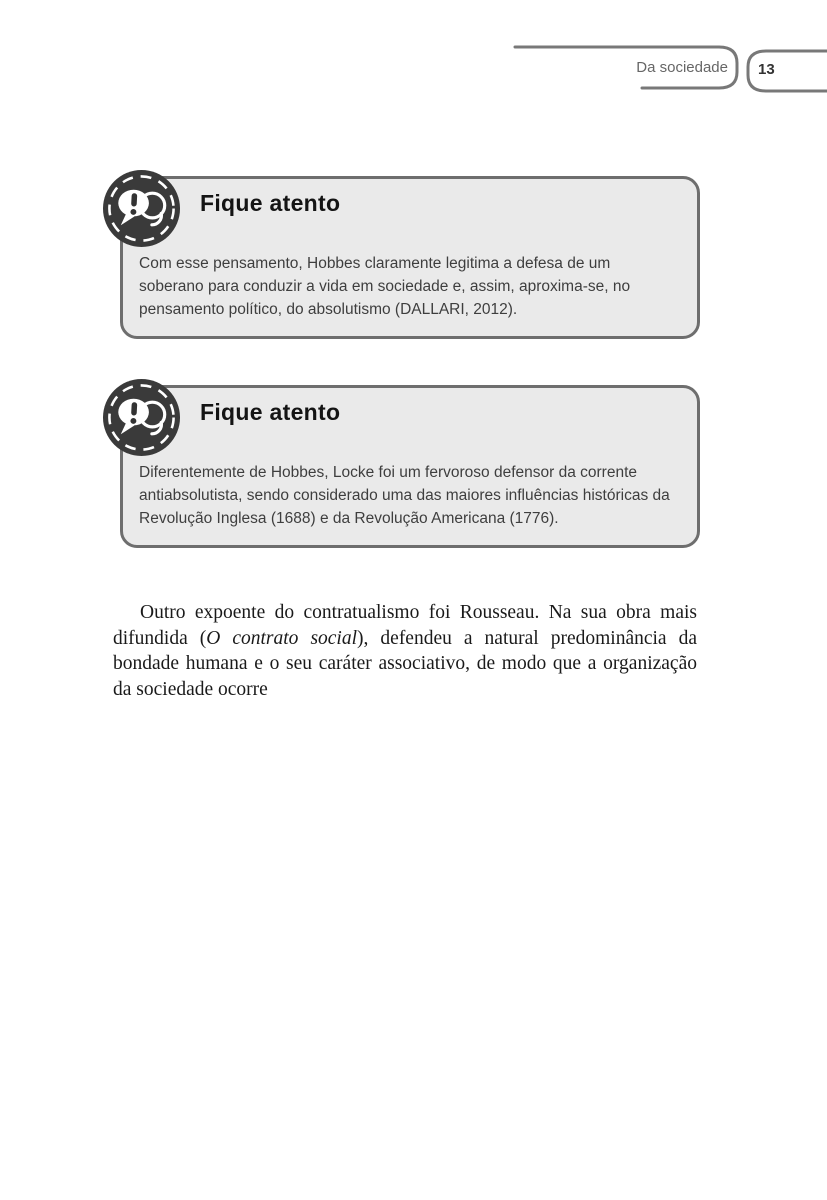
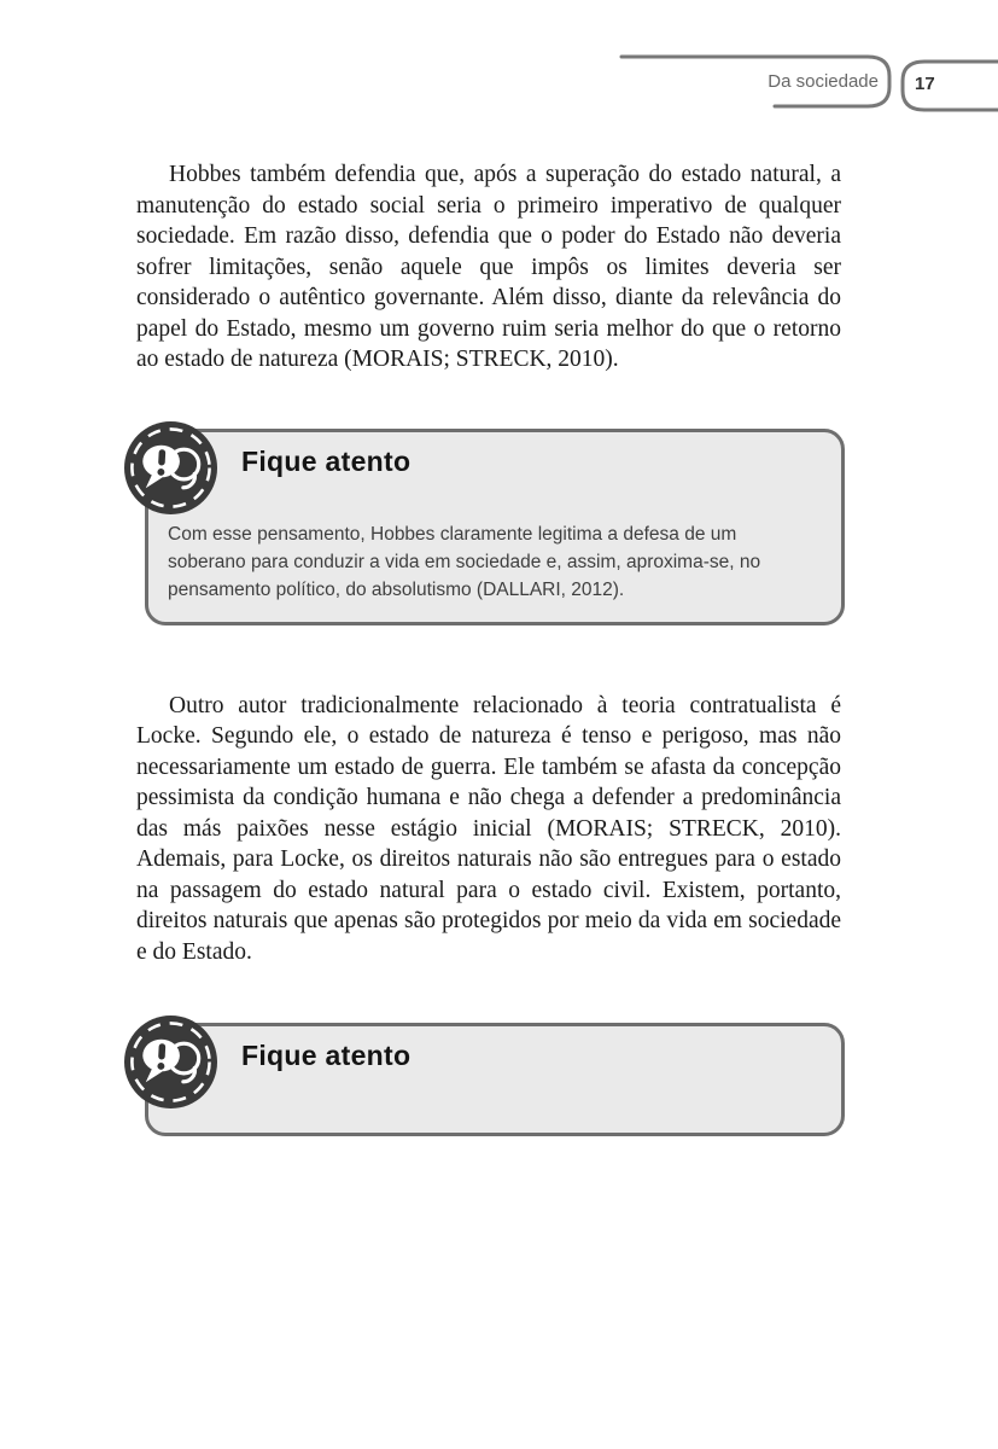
  Da sociedade
- 13
+ 17
+ Hobbes também defendia que, após a superação do estado natural, a manutenção do estado social seria o primeiro imperativo de qualquer sociedade. Em razão disso, defendia que o poder do Estado não deveria sofrer limitações, senão aquele que impôs os limites deveria ser considerado o autêntico governante. Além disso, diante da relevância do papel do Estado, mesmo um governo ruim seria melhor do que o retorno ao estado de natureza (MORAIS; STRECK, 2010).
  Fique atento
  Com esse pensamento, Hobbes claramente legitima a defesa de um soberano para conduzir a vida em sociedade e, assim, aproxima-se, no pensamento político, do absolutismo (DALLARI, 2012).
+ Outro autor tradicionalmente relacionado à teoria contratualista é Locke. Segundo ele, o estado de natureza é tenso e perigoso, mas não necessariamente um estado de guerra. Ele também se afasta da concepção pessimista da condição humana e não chega a defender a predominância das más paixões nesse estágio inicial (MORAIS; STRECK, 2010). Ademais, para Locke, os direitos naturais não são entregues para o estado na passagem do estado natural para o estado civil. Existem, portanto, direitos naturais que apenas são protegidos por meio da vida em sociedade e do Estado.
  Fique atento
- Diferentemente de Hobbes, Locke foi um fervoroso defensor da corrente antiabsolutista, sendo considerado uma das maiores influências históricas da Revolução Inglesa (1688) e da Revolução Americana (1776).
- Outro expoente do contratualismo foi Rousseau. Na sua obra mais difundida (O contrato social), defendeu a natural predominância da bondade humana e o seu caráter associativo, de modo que a organização da sociedade ocorre
